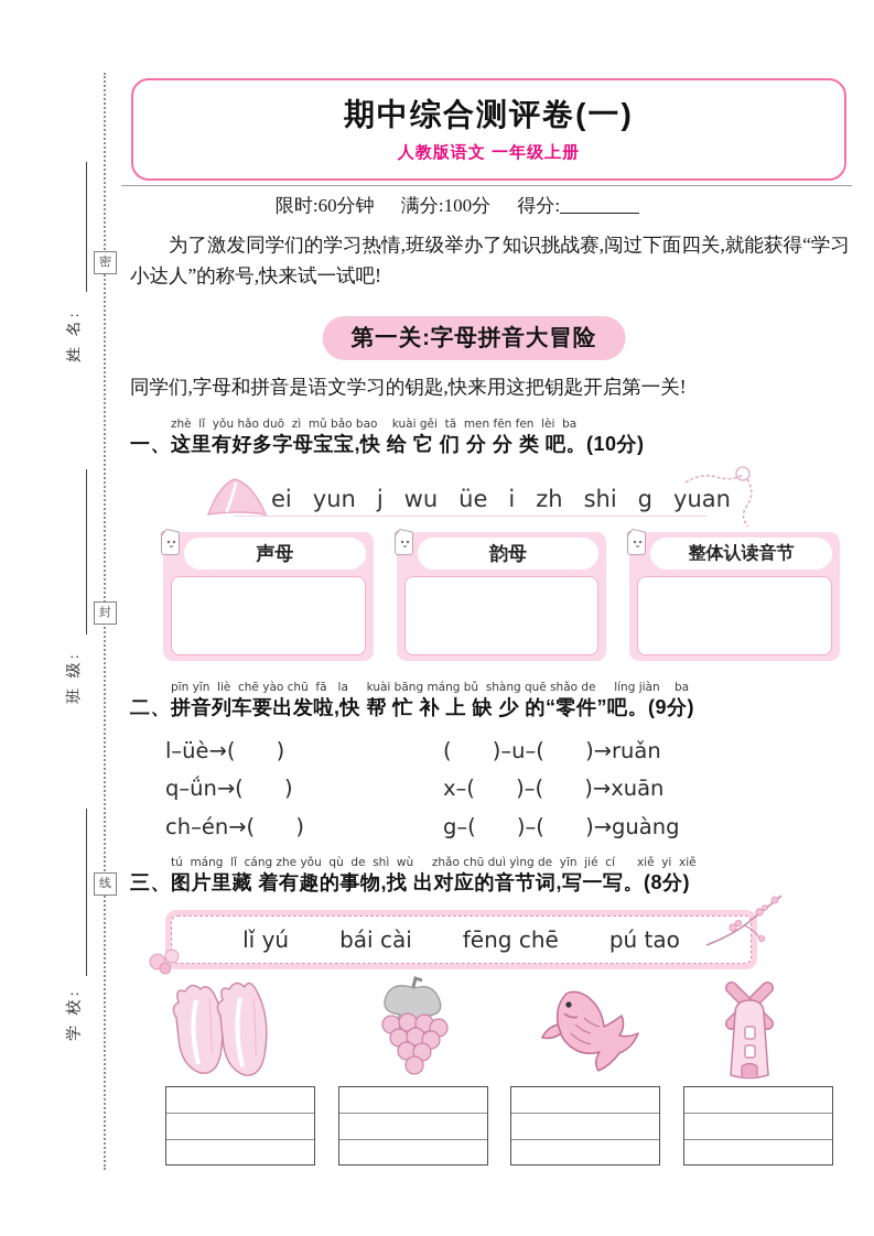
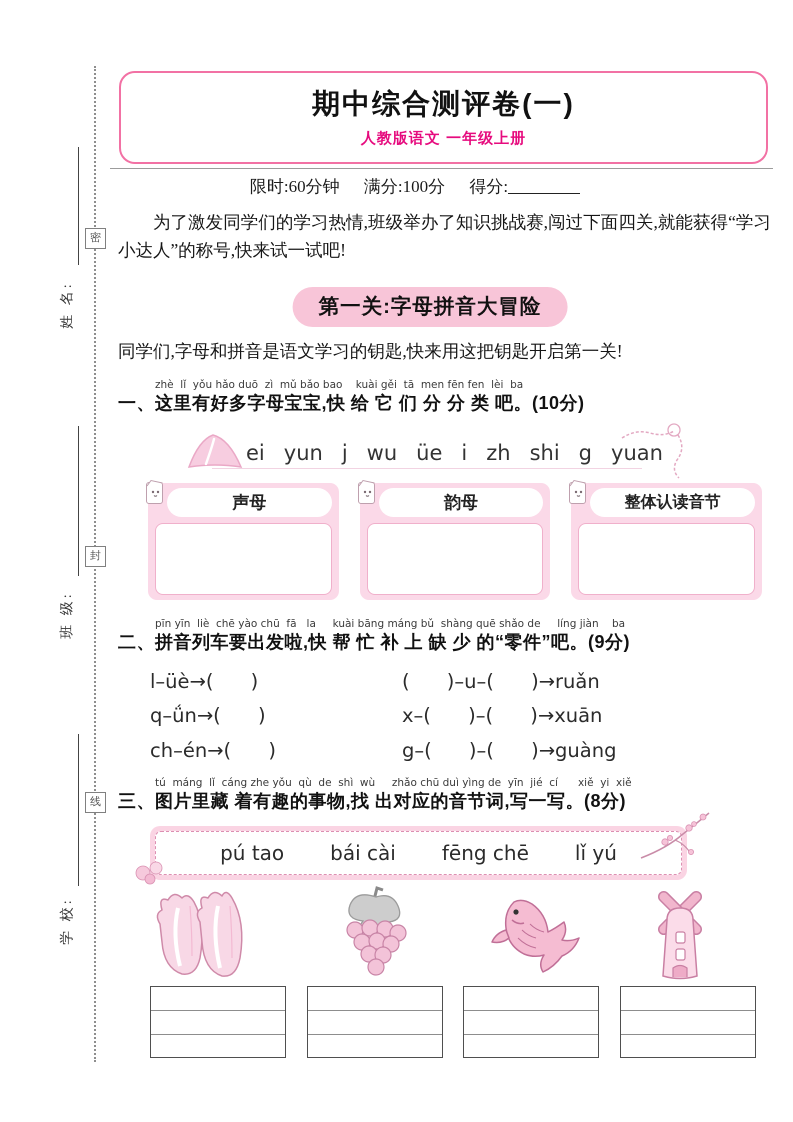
  密
  封
  线
  期中综合测评卷(一)
  人教版语文 一年级上册
  限时:60分钟 满分:100分 得分:
  为了激发同学们的学习热情,班级举办了知识挑战赛,闯过下面四关,就能获得“学习小达人”的称号,快来试一试吧!
  第一关:字母拼音大冒险
  同学们,字母和拼音是语文学习的钥匙,快来用这把钥匙开启第一关!
  zhè lǐ yǒu hǎo duō zì mǔ bǎo bao kuài gěi tā men fēn fen lèi ba
  一、这里有好多字母宝宝,快 给 它 们 分 分 类 吧。(10分)
  ei
  yun
  j
  wu
  üe
  i
  zh
  shi
  g
  yuan
  声母
  韵母
  整体认读音节
  pīn yīn liè chē yào chū fā la kuài bāng máng bǔ shàng quē shǎo de líng jiàn ba
  二、拼音列车要出发啦,快 帮 忙 补 上 缺 少 的“零件”吧。(9分)
  l–üè→( )
  ( )–u–( )→ruǎn
  q–ǘn→( )
  x–( )–( )→xuān
  ch–én→( )
  g–( )–( )→guàng
  tú máng lǐ cáng zhe yǒu qù de shì wù zhǎo chū duì yìng de yīn jié cí xiě yi xiě
  三、图片里藏 着有趣的事物,找 出对应的音节词,写一写。(8分)
- lǐ yú
+ pú tao
  bái cài
  fēng chē
- pú tao
+ lǐ yú
